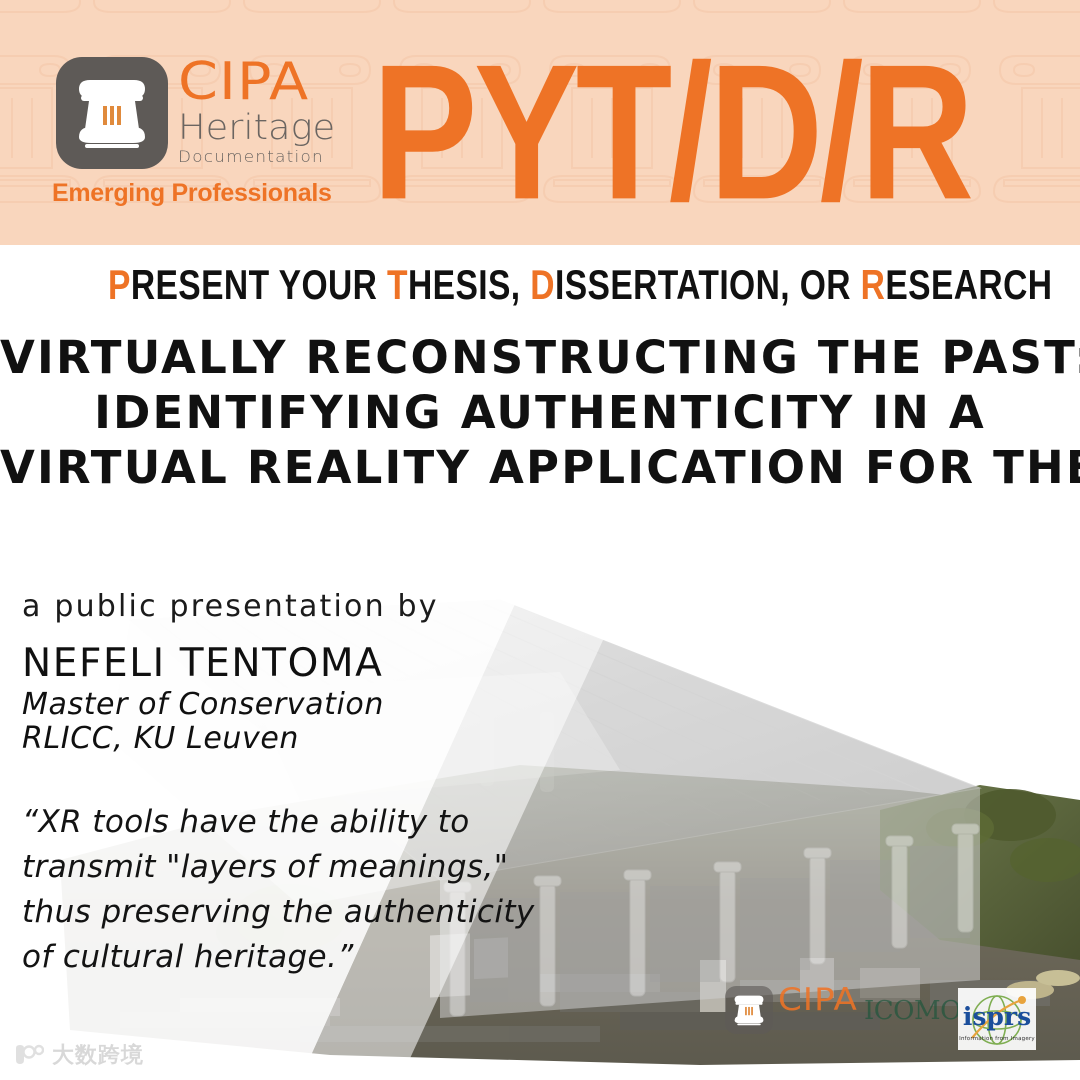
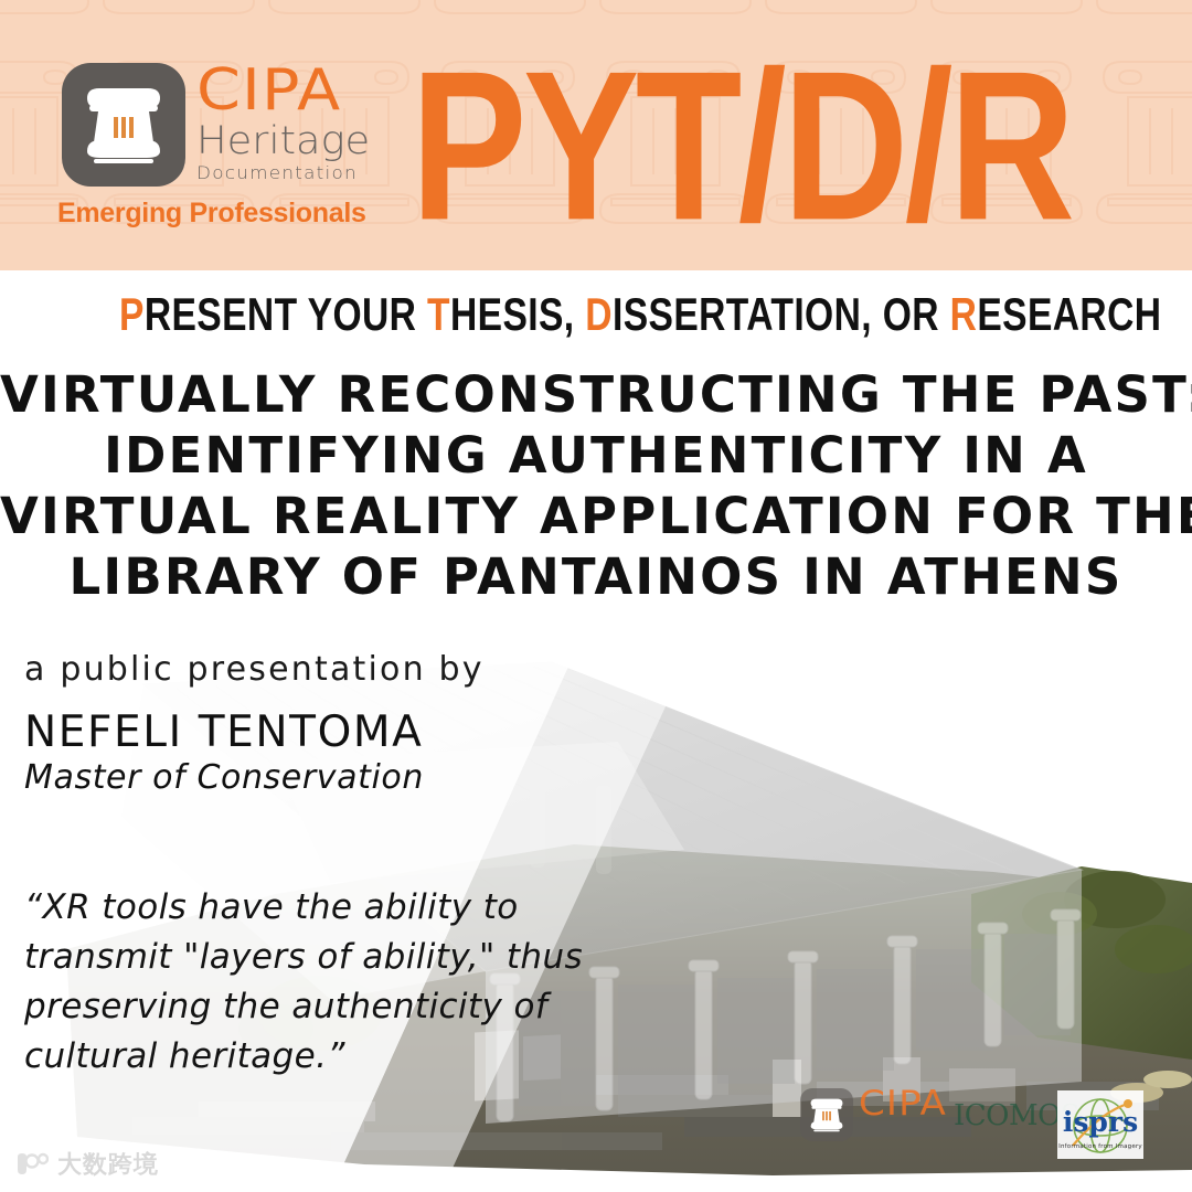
  CIPA
  Heritage
  Documentation
  Emerging Professionals
  PYT/D/R
  PRESENT YOUR THESIS, DISSERTATION, OR RESEARCH
  VIRTUALLY RECONSTRUCTING THE PAST
  IDENTIFYING AUTHENTICITY IN A
  VIRTUAL REALITY APPLICATION FOR TH
+ LIBRARY OF PANTAINOS IN ATHENS
  a public presentation by
  NEFELI TENTOMA
  Master of Conservation
- RLICC, KU Leuven
- “XR tools have the ability to transmit "layers of meanings," thus preserving the authenticity of cultural heritage.”
+ “XR tools have the ability to transmit "layers of ability," thus preserving the authenticity of cultural heritage.”
  CIPA
  ICOMO
  isprs
  大数跨境
